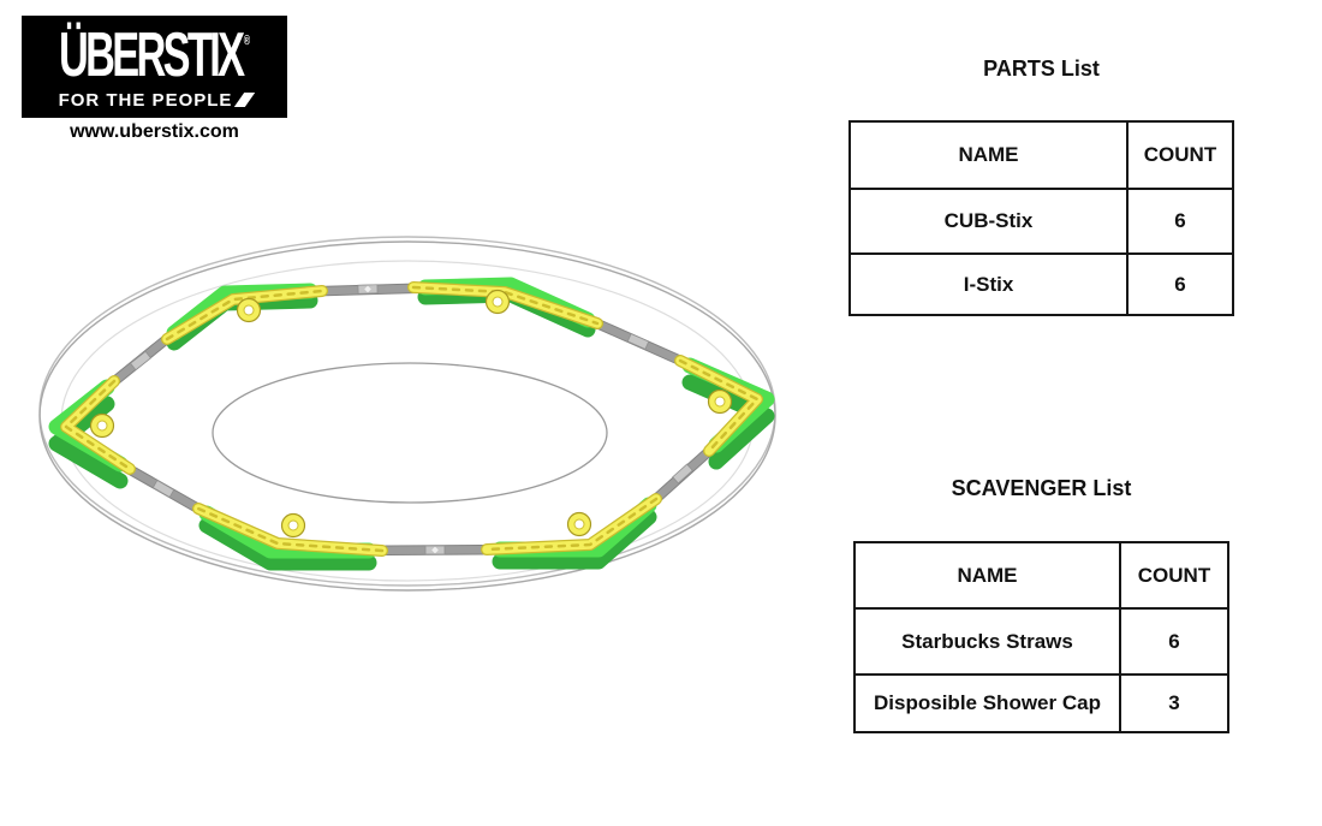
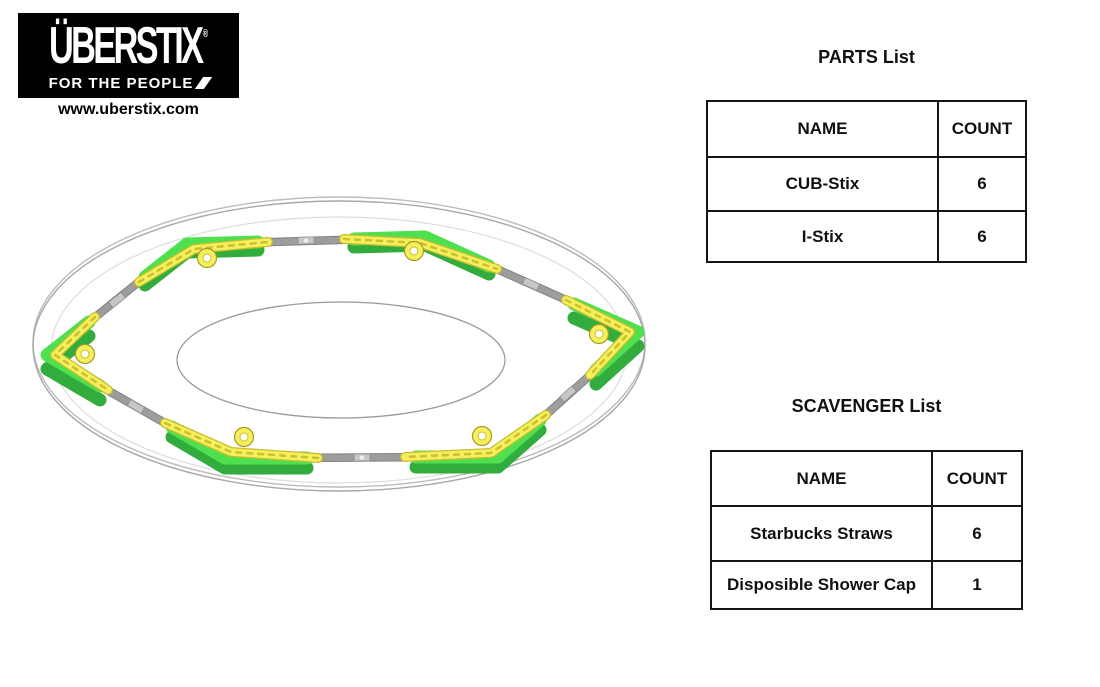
  ÜBERSTIX®
  FOR THE PEOPLE
  www.uberstix.com
  PARTS List
  NAME
  COUNT
  CUB-Stix
  6
  I-Stix
  6
  SCAVENGER List
  NAME
  COUNT
  Starbucks Straws
  6
  Disposible Shower Cap
- 3
+ 1
